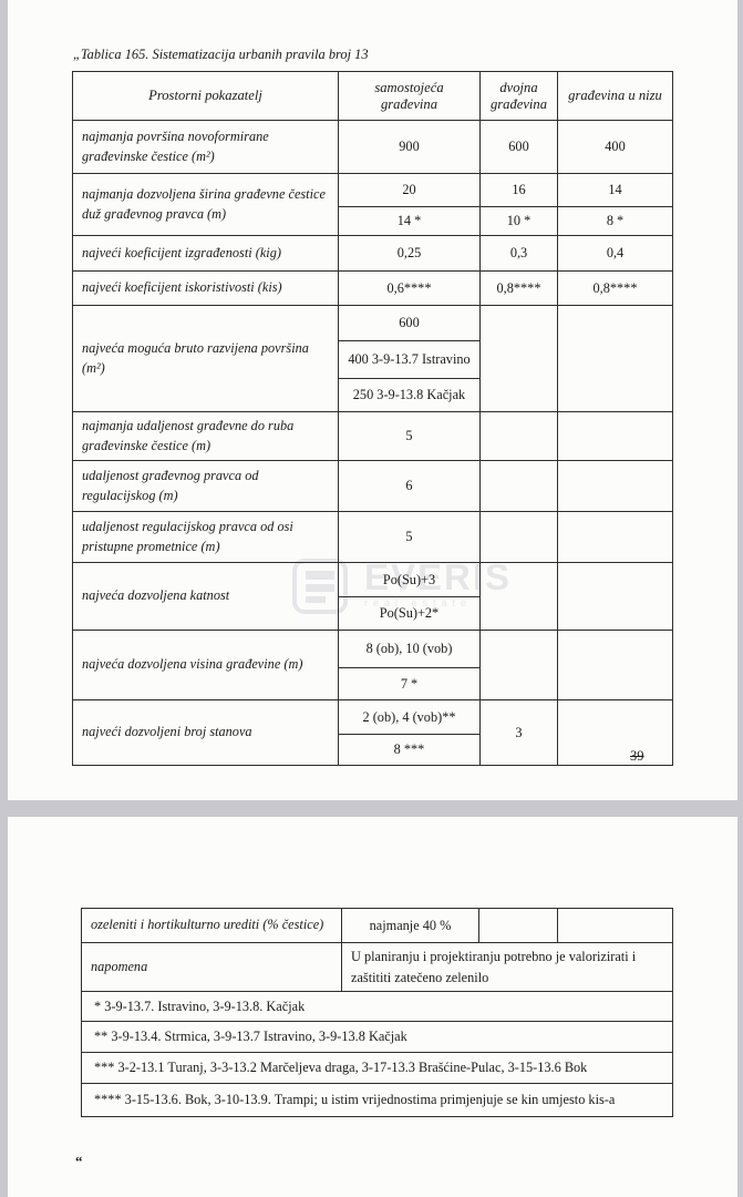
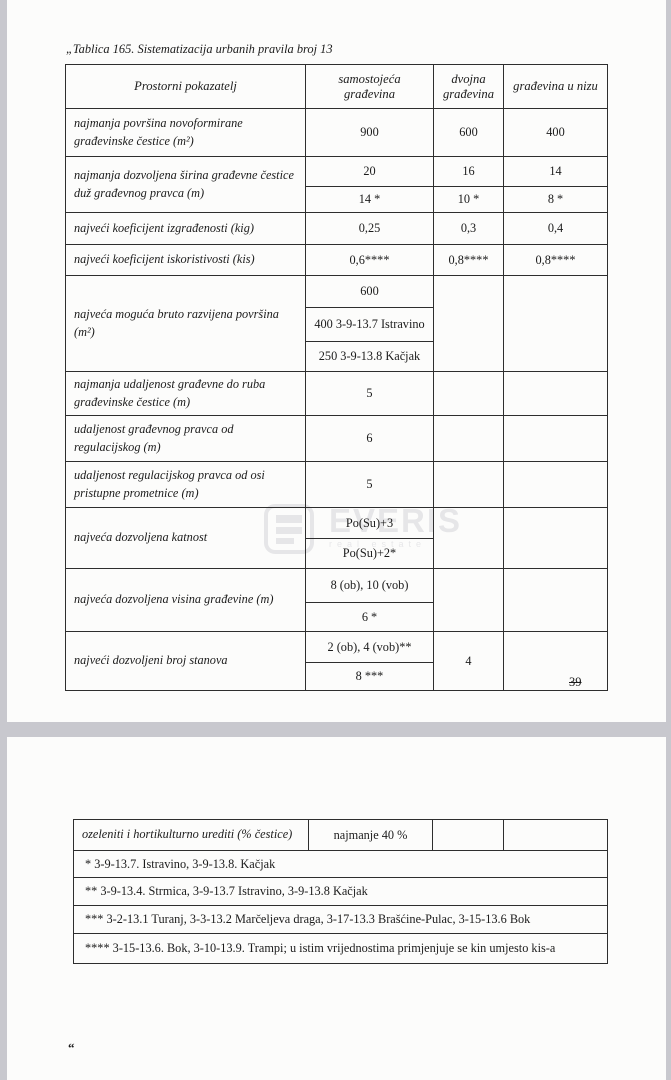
  „Tablica 165. Sistematizacija urbanih pravila broj 13
  EVERIS
  real estate
  Prostorni pokazatelj	samostojeća građevina	dvojna građevina	građevina u nizu
  najmanja površina novoformirane građevinske čestice (m²)	900	600	400
  najmanja dozvoljena širina građevne čestice duž građevnog pravca (m)	20	16	14
  14 *	10 *	8 *
  najveći koeficijent izgrađenosti (kig)	0,25	0,3	0,4
  najveći koeficijent iskoristivosti (kis)	0,6****	0,8****	0,8****
  najveća moguća bruto razvijena površina (m²)	600
  400 3-9-13.7 Istravino
  250 3-9-13.8 Kačjak
  najmanja udaljenost građevne do ruba građevinske čestice (m)	5
  udaljenost građevnog pravca od regulacijskog (m)	6
  udaljenost regulacijskog pravca od osi pristupne prometnice (m)	5
  najveća dozvoljena katnost	Po(Su)+3
  Po(Su)+2*
  najveća dozvoljena visina građevine (m)	8 (ob), 10 (vob)
- 7 *
+ 6 *
- najveći dozvoljeni broj stanova	2 (ob), 4 (vob)**	3
+ najveći dozvoljeni broj stanova	2 (ob), 4 (vob)**	4
  8 ***
  39
  ozeleniti i hortikulturno urediti (% čestice)	najmanje 40 %
- napomena	U planiranju i projektiranju potrebno je valorizirati i zaštititi zatečeno zelenilo
  * 3-9-13.7. Istravino, 3-9-13.8. Kačjak
  ** 3-9-13.4. Strmica, 3-9-13.7 Istravino, 3-9-13.8 Kačjak
  *** 3-2-13.1 Turanj, 3-3-13.2 Marčeljeva draga, 3-17-13.3 Brašćine-Pulac, 3-15-13.6 Bok
  **** 3-15-13.6. Bok, 3-10-13.9. Trampi; u istim vrijednostima primjenjuje se kin umjesto kis-a
  “
